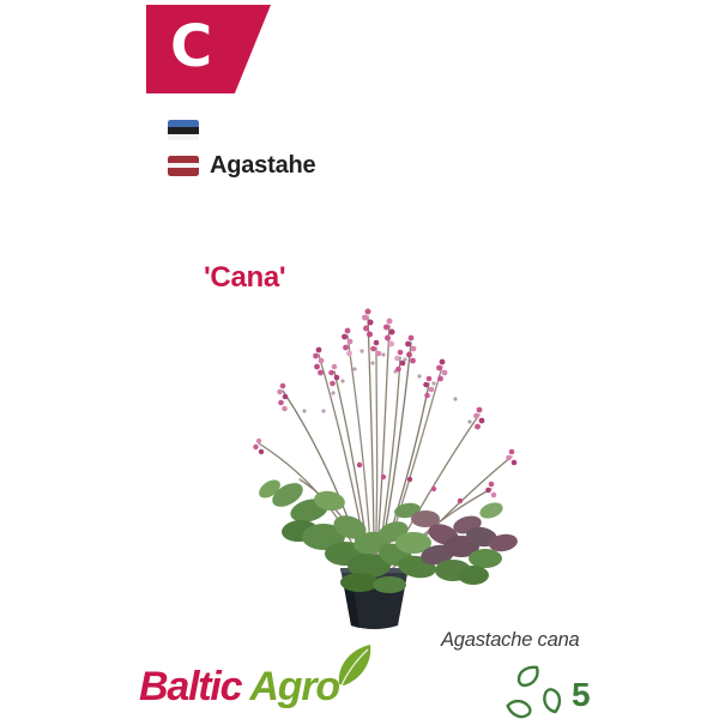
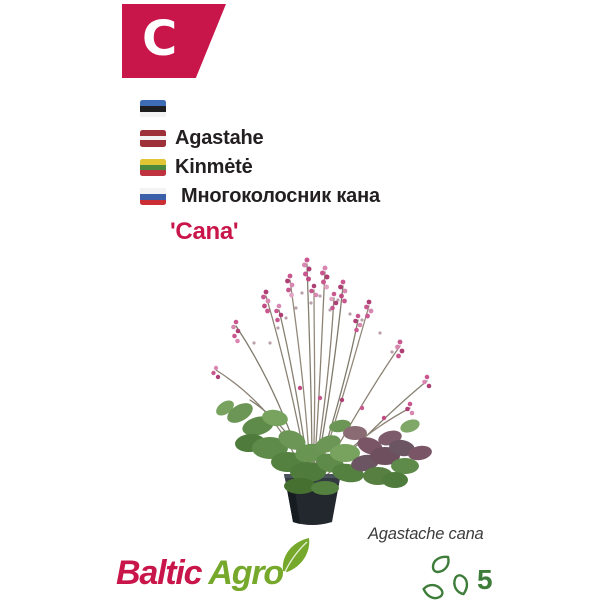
  C
  Agastahe
+ Kinmėtė
+ Многоколосник кана
  'Cana'
  Agastache cana
  Baltic Agro
  5
